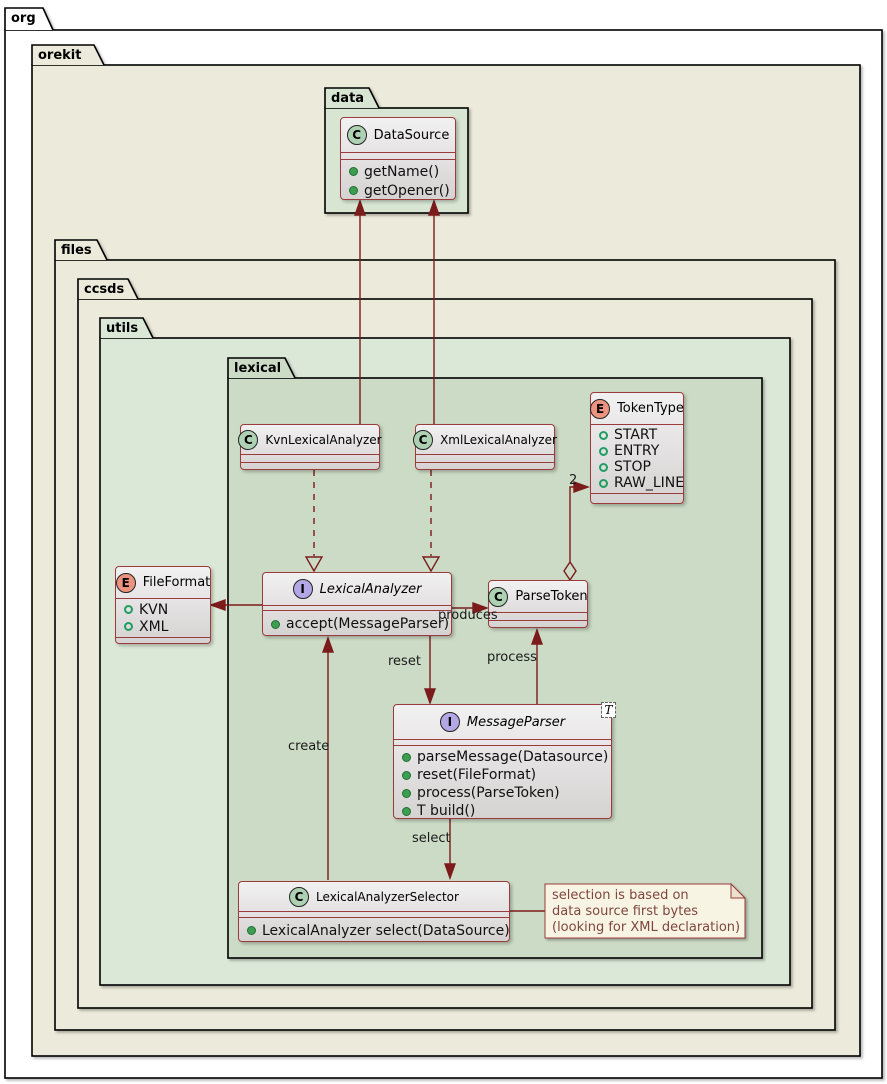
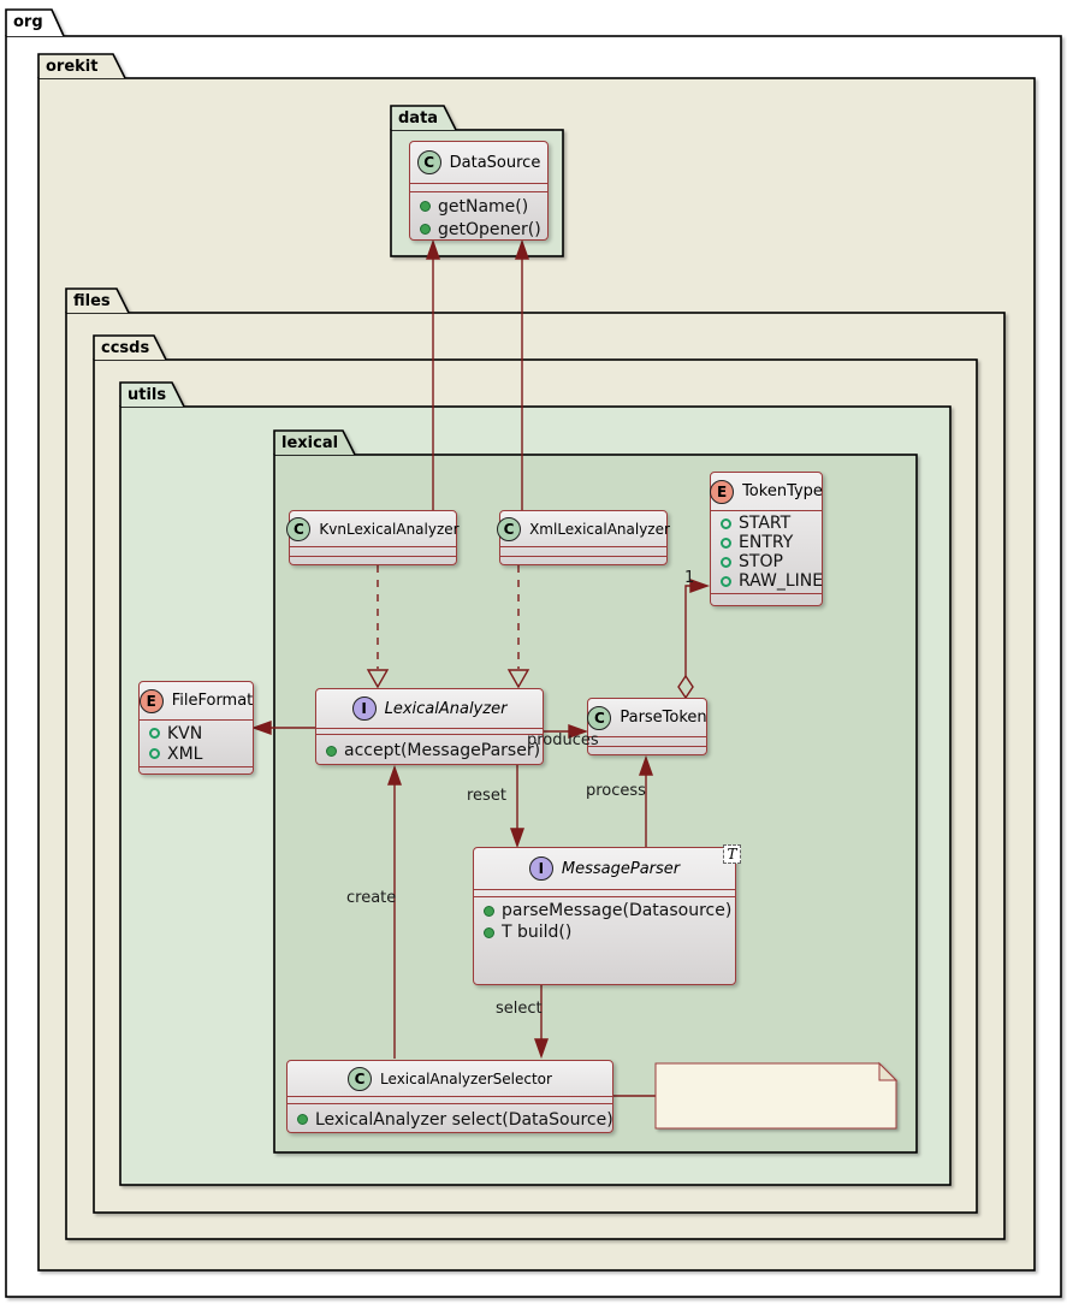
  org
  orekit
  data
  files
  ccsds
  utils
  lexical
  C
  DataSource
  getName()
  getOpener()
  C
  KvnLexicalAnalyzer
  C
  XmlLexicalAnalyzer
  E
  TokenType
  START
  ENTRY
  STOP
  RAW_LINE
  E
  FileFormat
  KVN
  XML
  I
  LexicalAnalyzer
  accept(MessageParser)
  C
  ParseToken
  I
  MessageParser
  parseMessage(Datasource)
- reset(FileFormat)
- process(ParseToken)
  T build()
  T
  C
  LexicalAnalyzerSelector
  LexicalAnalyzer select(DataSource)
  produces
  reset
  process
  create
  select
- 2
+ 1
- selection is based on
- data source first bytes
- (looking for XML declaration)
